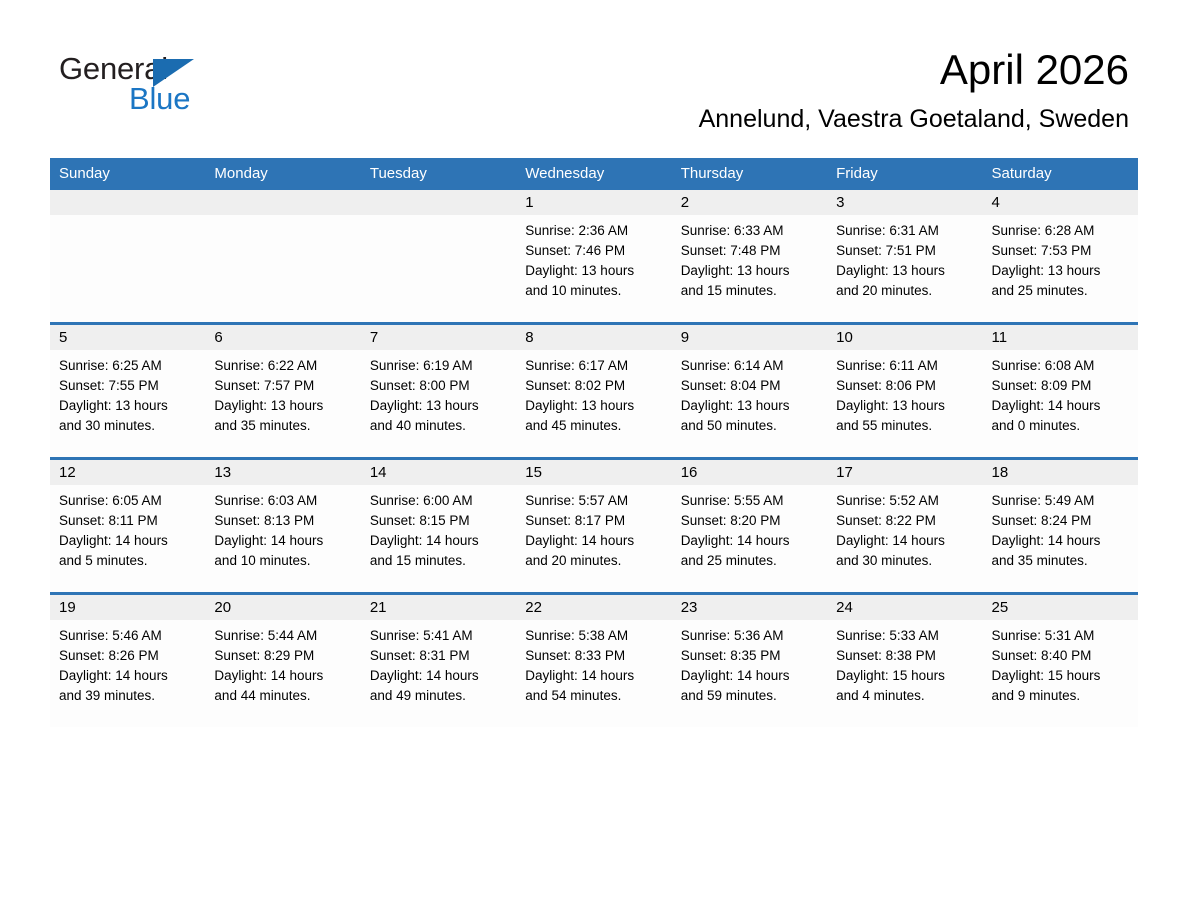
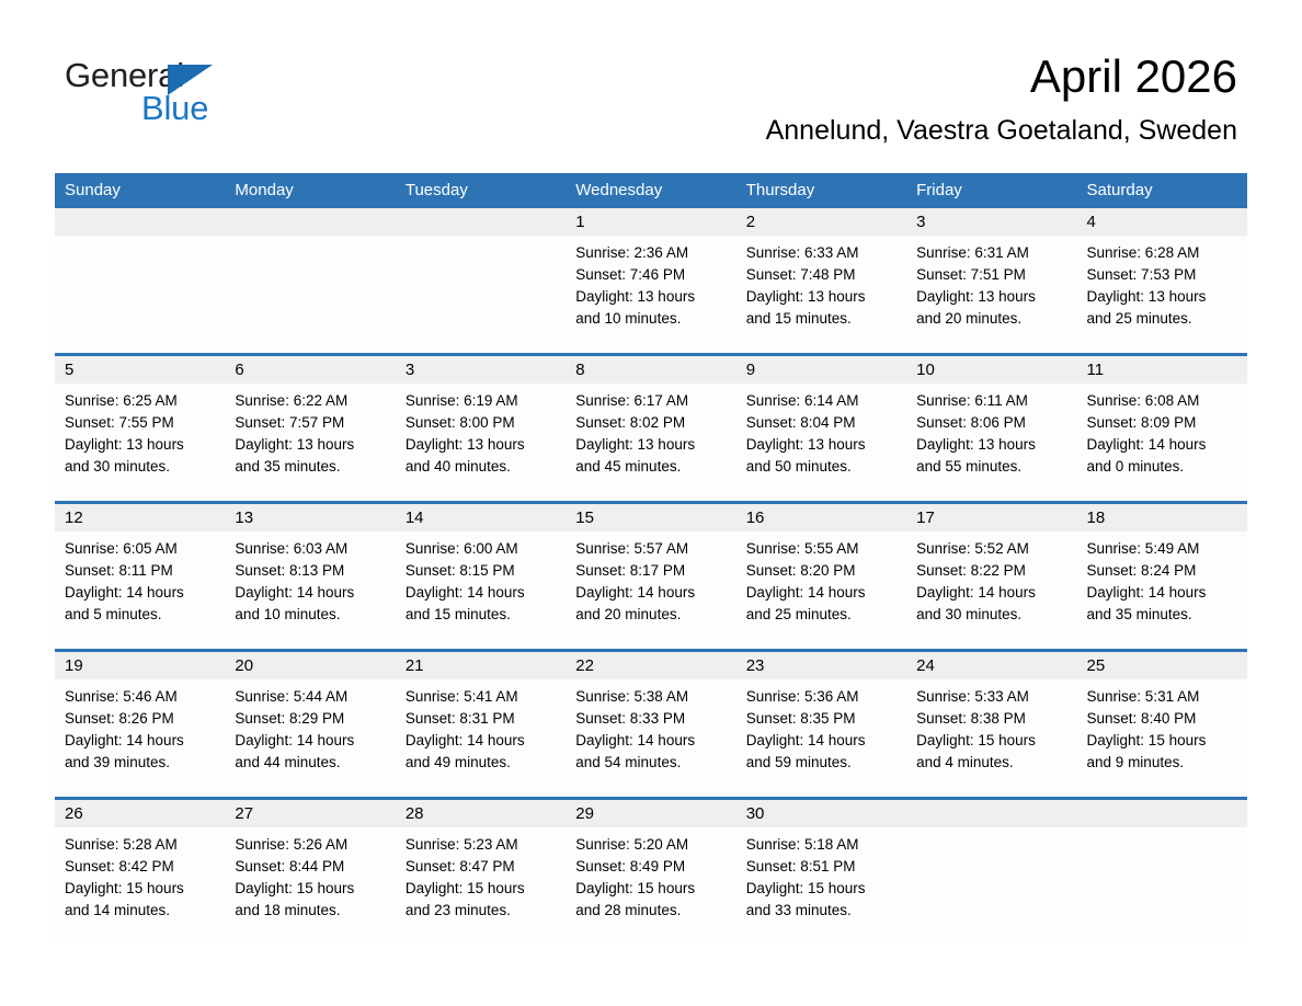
  General
  Blue
  April 2026
  Annelund, Vaestra Goetaland, Sweden
  Sunday	Monday	Tuesday	Wednesday	Thursday	Friday	Saturday
  			1Sunrise: 2:36 AMSunset: 7:46 PMDaylight: 13 hoursand 10 minutes.	2Sunrise: 6:33 AMSunset: 7:48 PMDaylight: 13 hoursand 15 minutes.	3Sunrise: 6:31 AMSunset: 7:51 PMDaylight: 13 hoursand 20 minutes.	4Sunrise: 6:28 AMSunset: 7:53 PMDaylight: 13 hoursand 25 minutes.
- 5Sunrise: 6:25 AMSunset: 7:55 PMDaylight: 13 hoursand 30 minutes.	6Sunrise: 6:22 AMSunset: 7:57 PMDaylight: 13 hoursand 35 minutes.	7Sunrise: 6:19 AMSunset: 8:00 PMDaylight: 13 hoursand 40 minutes.	8Sunrise: 6:17 AMSunset: 8:02 PMDaylight: 13 hoursand 45 minutes.	9Sunrise: 6:14 AMSunset: 8:04 PMDaylight: 13 hoursand 50 minutes.	10Sunrise: 6:11 AMSunset: 8:06 PMDaylight: 13 hoursand 55 minutes.	11Sunrise: 6:08 AMSunset: 8:09 PMDaylight: 14 hoursand 0 minutes.
+ 5Sunrise: 6:25 AMSunset: 7:55 PMDaylight: 13 hoursand 30 minutes.	6Sunrise: 6:22 AMSunset: 7:57 PMDaylight: 13 hoursand 35 minutes.	3Sunrise: 6:19 AMSunset: 8:00 PMDaylight: 13 hoursand 40 minutes.	8Sunrise: 6:17 AMSunset: 8:02 PMDaylight: 13 hoursand 45 minutes.	9Sunrise: 6:14 AMSunset: 8:04 PMDaylight: 13 hoursand 50 minutes.	10Sunrise: 6:11 AMSunset: 8:06 PMDaylight: 13 hoursand 55 minutes.	11Sunrise: 6:08 AMSunset: 8:09 PMDaylight: 14 hoursand 0 minutes.
  12Sunrise: 6:05 AMSunset: 8:11 PMDaylight: 14 hoursand 5 minutes.	13Sunrise: 6:03 AMSunset: 8:13 PMDaylight: 14 hoursand 10 minutes.	14Sunrise: 6:00 AMSunset: 8:15 PMDaylight: 14 hoursand 15 minutes.	15Sunrise: 5:57 AMSunset: 8:17 PMDaylight: 14 hoursand 20 minutes.	16Sunrise: 5:55 AMSunset: 8:20 PMDaylight: 14 hoursand 25 minutes.	17Sunrise: 5:52 AMSunset: 8:22 PMDaylight: 14 hoursand 30 minutes.	18Sunrise: 5:49 AMSunset: 8:24 PMDaylight: 14 hoursand 35 minutes.
  19Sunrise: 5:46 AMSunset: 8:26 PMDaylight: 14 hoursand 39 minutes.	20Sunrise: 5:44 AMSunset: 8:29 PMDaylight: 14 hoursand 44 minutes.	21Sunrise: 5:41 AMSunset: 8:31 PMDaylight: 14 hoursand 49 minutes.	22Sunrise: 5:38 AMSunset: 8:33 PMDaylight: 14 hoursand 54 minutes.	23Sunrise: 5:36 AMSunset: 8:35 PMDaylight: 14 hoursand 59 minutes.	24Sunrise: 5:33 AMSunset: 8:38 PMDaylight: 15 hoursand 4 minutes.	25Sunrise: 5:31 AMSunset: 8:40 PMDaylight: 15 hoursand 9 minutes.
+ 26Sunrise: 5:28 AMSunset: 8:42 PMDaylight: 15 hoursand 14 minutes.	27Sunrise: 5:26 AMSunset: 8:44 PMDaylight: 15 hoursand 18 minutes.	28Sunrise: 5:23 AMSunset: 8:47 PMDaylight: 15 hoursand 23 minutes.	29Sunrise: 5:20 AMSunset: 8:49 PMDaylight: 15 hoursand 28 minutes.	30Sunrise: 5:18 AMSunset: 8:51 PMDaylight: 15 hoursand 33 minutes.
